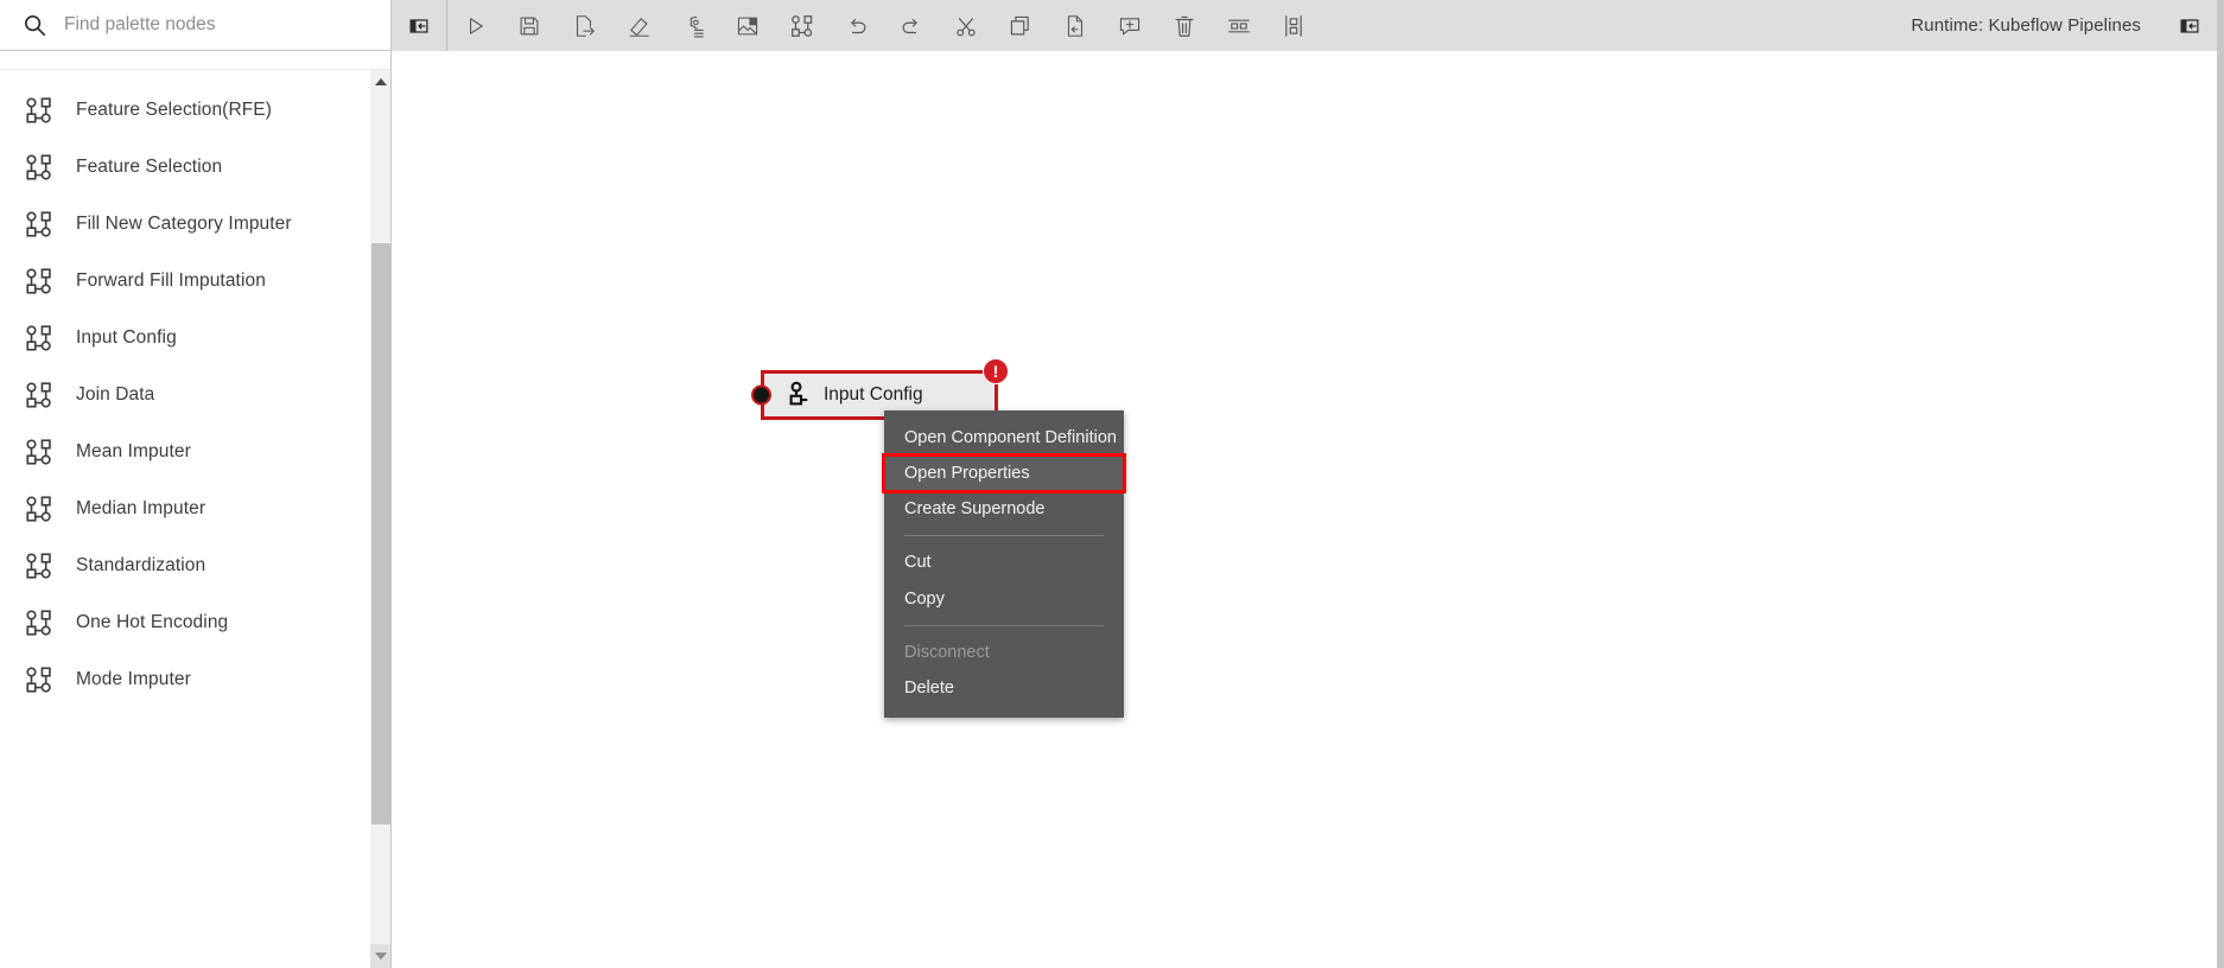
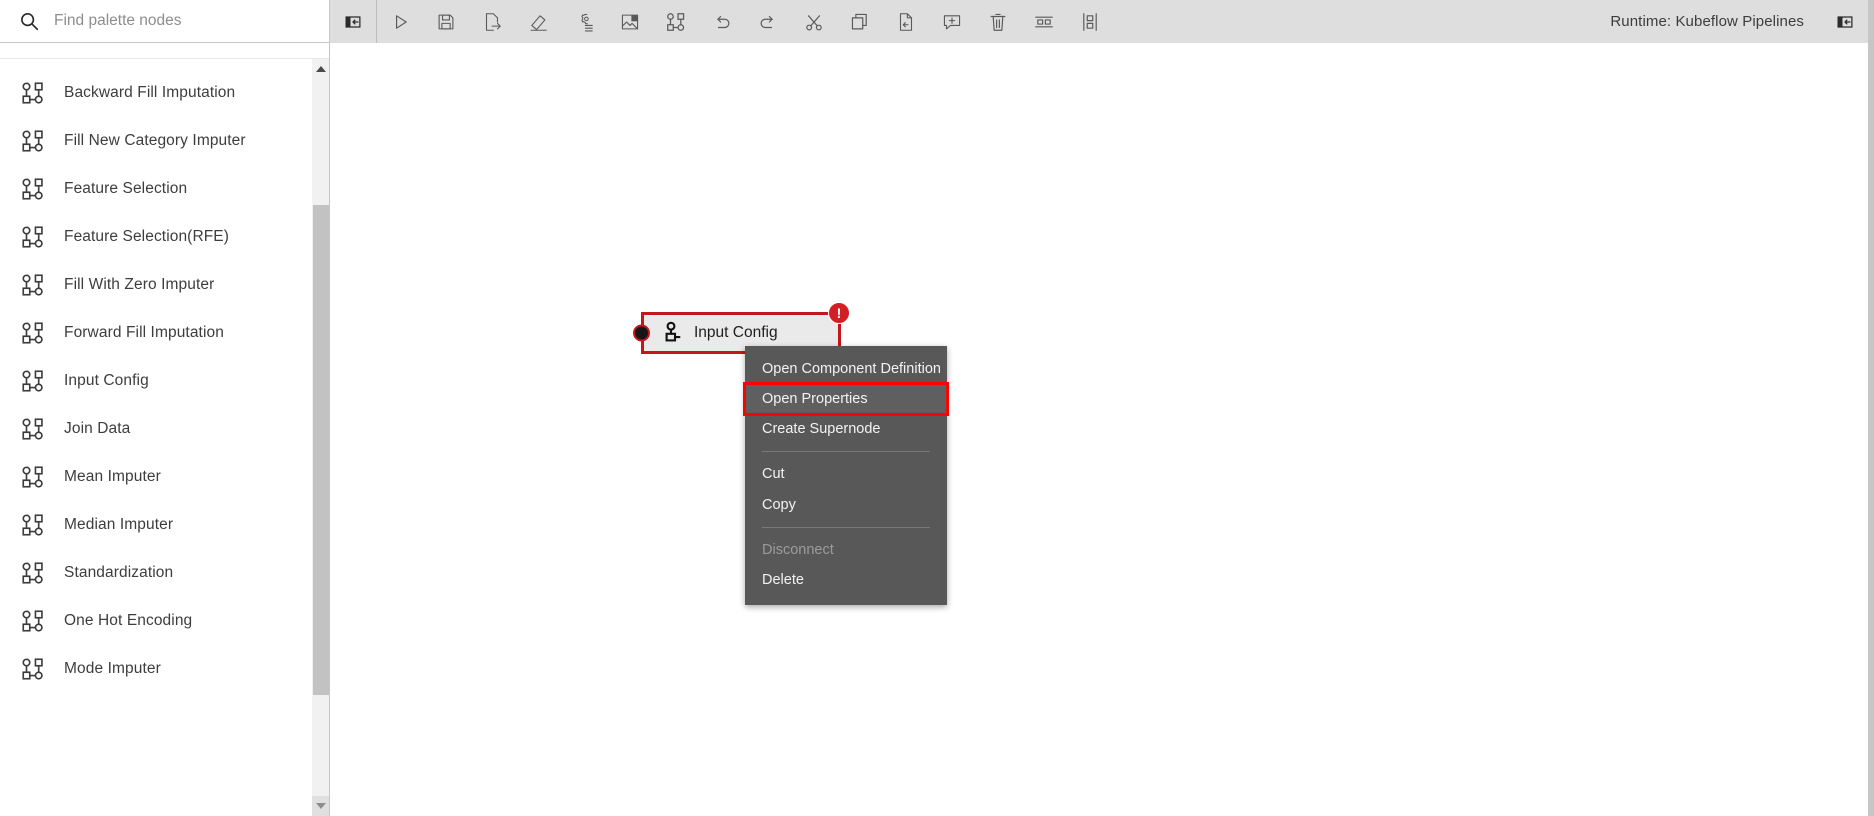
  Find palette nodes
+ Backward Fill Imputation
- Feature Selection(RFE)
+ Fill New Category Imputer
  Feature Selection
- Fill New Category Imputer
+ Feature Selection(RFE)
+ Fill With Zero Imputer
  Forward Fill Imputation
  Input Config
  Join Data
  Mean Imputer
  Median Imputer
  Standardization
  One Hot Encoding
  Mode Imputer
  Runtime: Kubeflow Pipelines
  Input Config
  !
  Open Component Definition
  Open Properties
  Create Supernode
  Cut
  Copy
  Disconnect
  Delete
